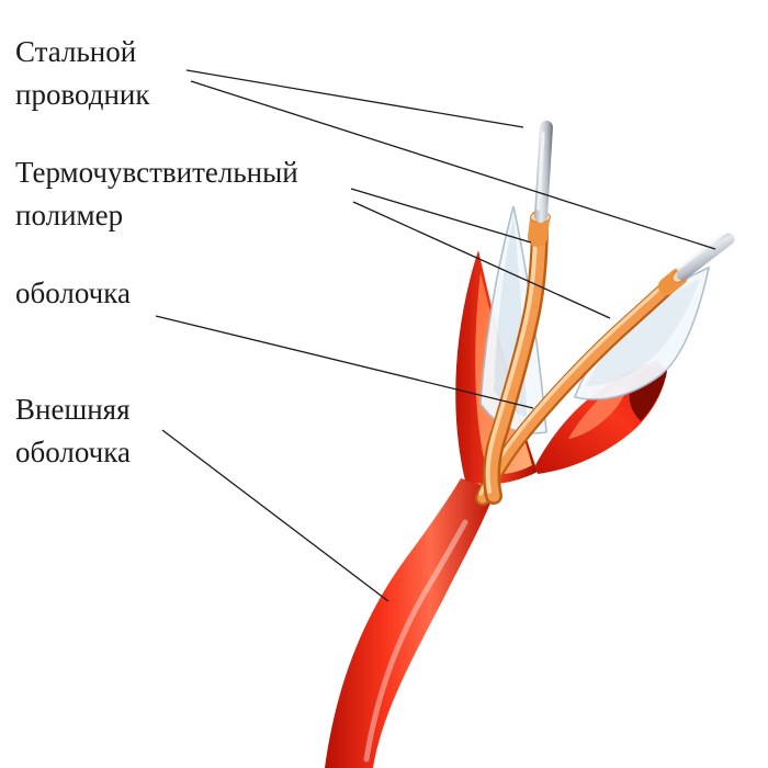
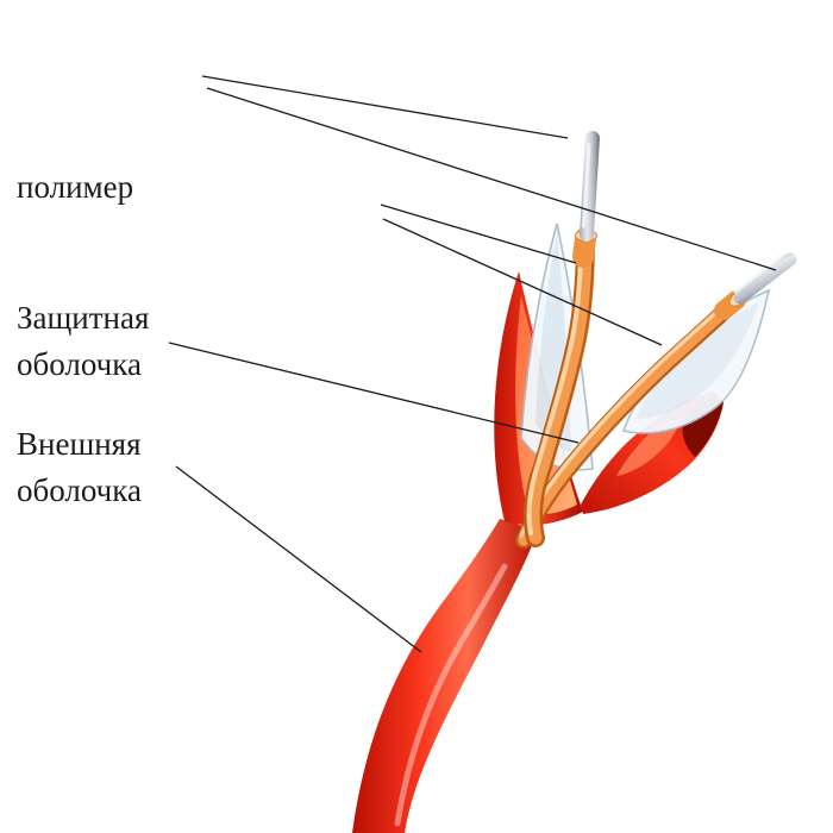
- Стальной
- проводник
- Термочувствительный
  полимер
+ Защитная
  оболочка
  Внешняя
  оболочка
